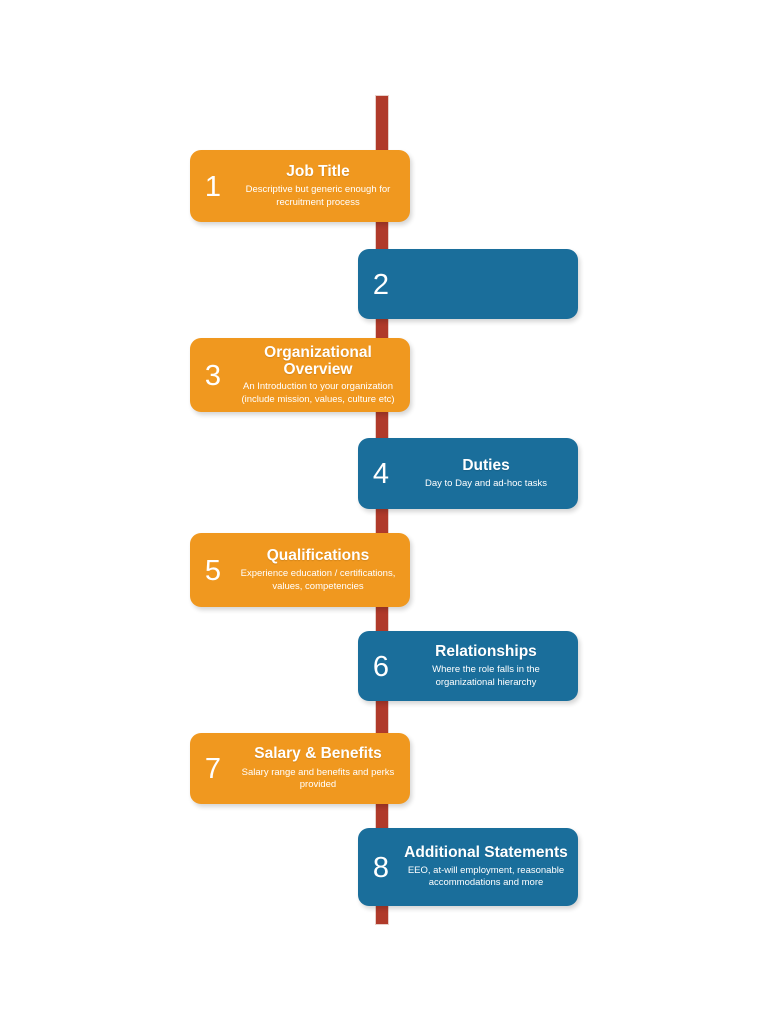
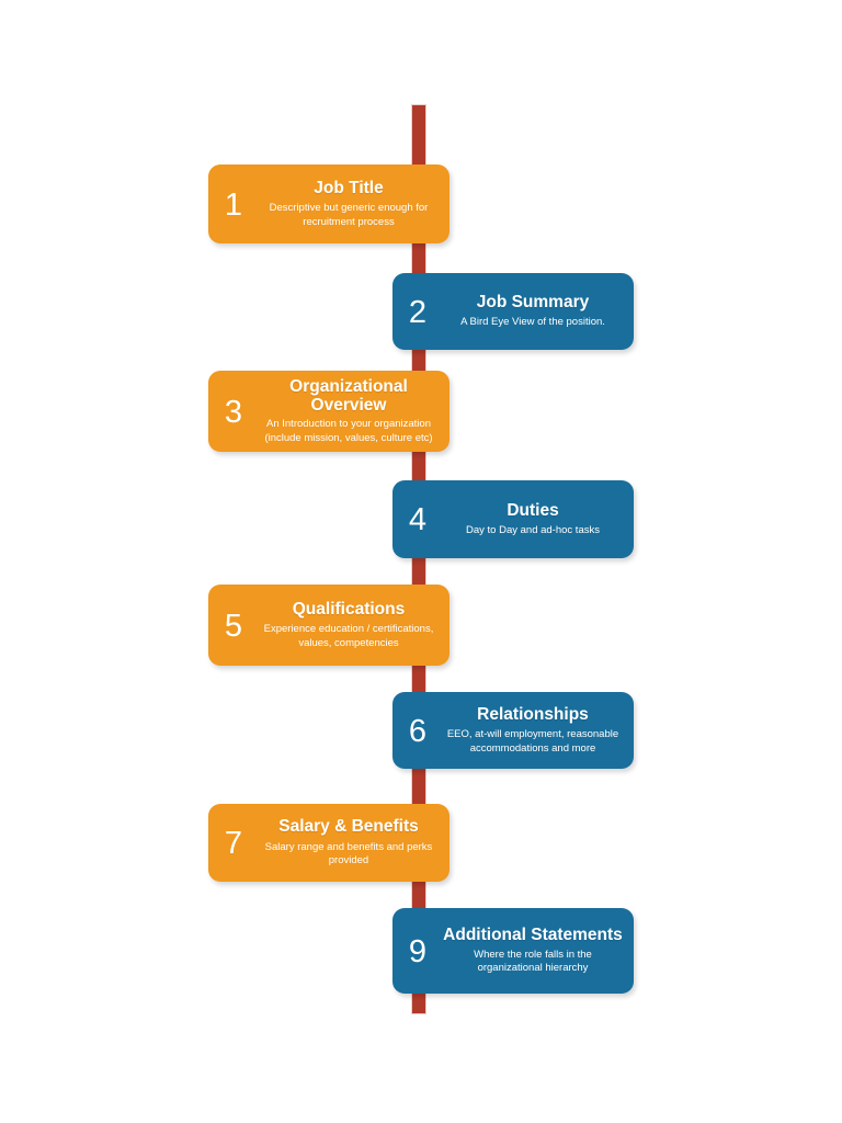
  1
  Job Title
  Descriptive but generic enough for recruitment process
  2
+ Job Summary
+ A Bird Eye View of the position.
  3
  Organizational Overview
  An Introduction to your organization (include mission, values, culture etc)
  4
  Duties
  Day to Day and ad-hoc tasks
  5
  Qualifications
  Experience education / certifications, values, competencies
  6
  Relationships
- Where the role falls in the organizational hierarchy
+ EEO, at-will employment, reasonable accommodations and more
  7
  Salary & Benefits
  Salary range and benefits and perks provided
- 8
+ 9
  Additional Statements
- EEO, at-will employment, reasonable accommodations and more
+ Where the role falls in the organizational hierarchy
